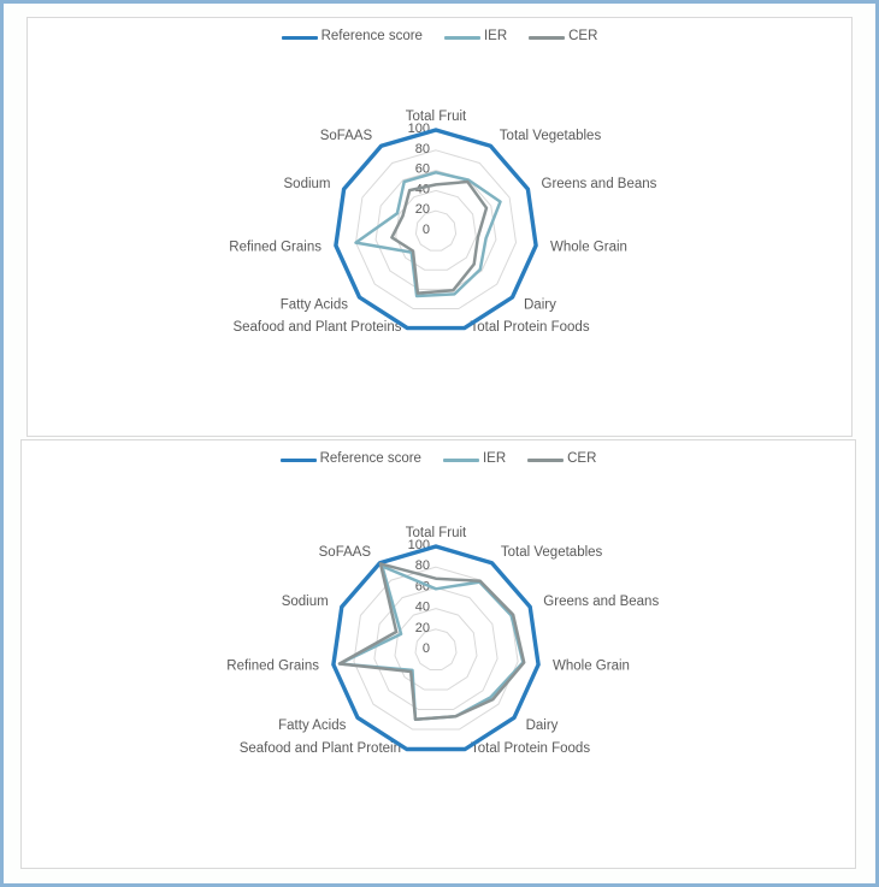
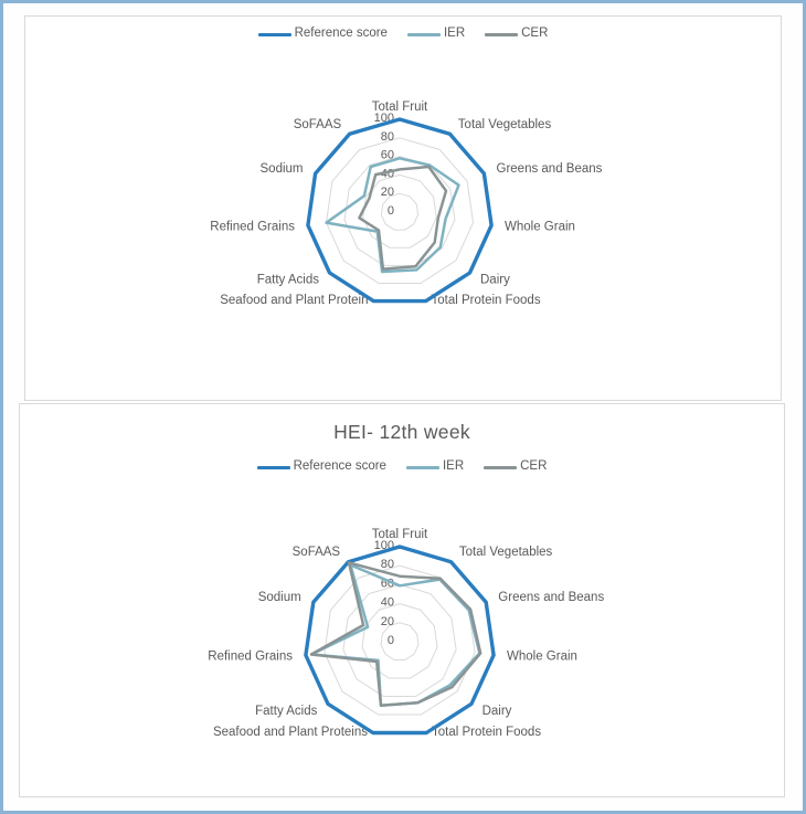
  Reference score
  IER
  CER
  100
  80
  60
  20
  0
  Total Fruit
  Total Vegetables
  Greens and Beans
  Whole Grain
  Dairy
  Total Protein Foods
- Seafood and Plant Proteins
+ Seafood and Plant Protein
  Fatty Acids
  Refined Grains
  Sodium
  SoFAAS
+ HEI- 12th week
  Reference score
  IER
  CER
  100
  80
  60
  40
  20
  0
  Total Fruit
  Total Vegetables
  Greens and Beans
  Whole Grain
  Dairy
  Total Protein Foods
- Seafood and Plant Protein
+ Seafood and Plant Proteins
  Fatty Acids
  Refined Grains
  Sodium
  SoFAAS
